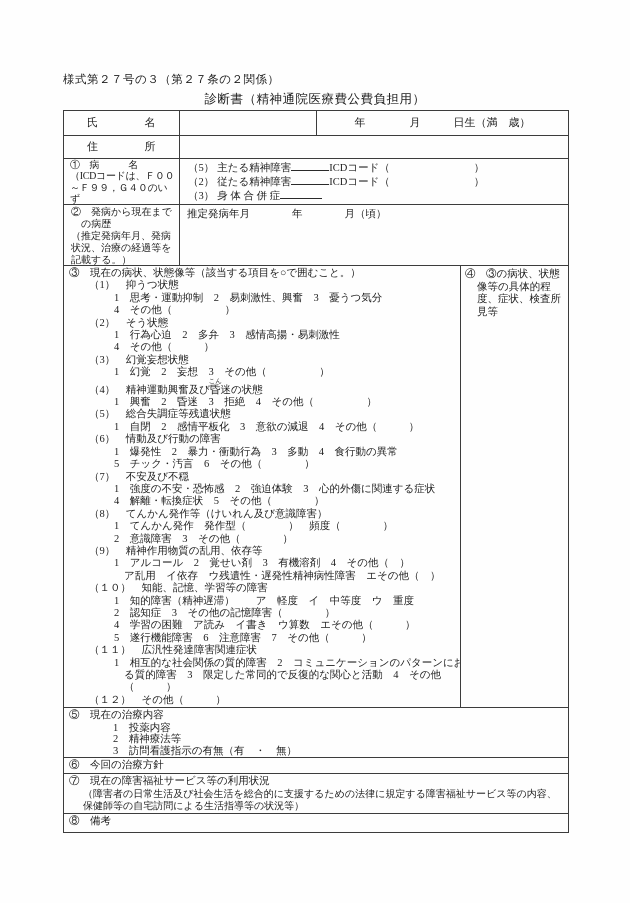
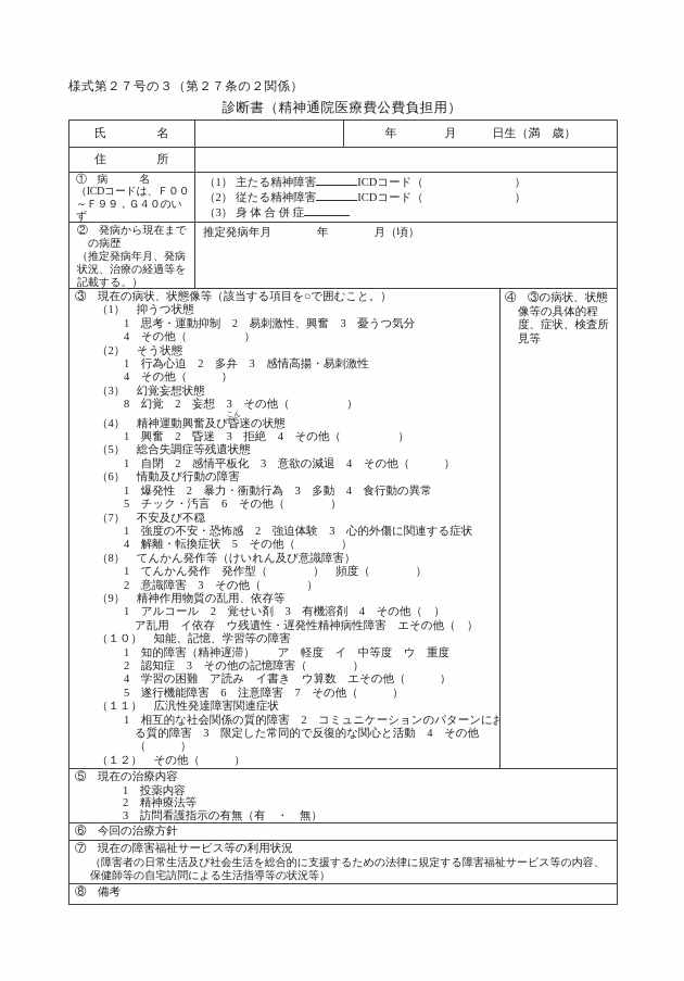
  様式第２７号の３（第２７条の２関係）
  診断書（精神通院医療費公費負担用）
  氏 名
  年 月 日生（満 歳）
  住 所
  ① 病 名
  （ICDコードは、Ｆ００
  ～Ｆ９９，Ｇ４０のいず
- （5） 主たる精神障害 ICDコード（ ）
+ （1） 主たる精神障害 ICDコード（ ）
  （2） 従たる精神障害 ICDコード（ ）
  （3） 身 体 合 併 症
  ② 発病から現在まで
  の病歴
  （推定発病年月、発病
  状況、治療の経過等を
  記載する。）
  推定発病年月 年 月（頃）
  ③ 現在の病状、状態像等（該当する項目を○で囲むこと。）
  （1） 抑うつ状態
  1 思考・運動抑制 2 易刺激性、興奮 3 憂うつ気分
  4 その他（ ）
  （2） そう状態
  1 行為心迫 2 多弁 3 感情高揚・易刺激性
  4 その他（ ）
  （3） 幻覚妄想状態
- 1 幻覚 2 妄想 3 その他（ ）
+ 8 幻覚 2 妄想 3 その他（ ）
  （4） 精神運動興奮及び
  昏迷の状態
  1 興奮 2 昏迷 3 拒絶 4 その他（ ）
  （5） 総合失調症等残遺状態
  1 自閉 2 感情平板化 3 意欲の減退 4 その他（ ）
  （6） 情動及び行動の障害
  1 爆発性 2 暴力・衝動行為 3 多動 4 食行動の異常
  5 チック・汚言 6 その他（ ）
  （7） 不安及び不穏
  1 強度の不安・恐怖感 2 強迫体験 3 心的外傷に関連する症状
  4 解離・転換症状 5 その他（ ）
  （8） てんかん発作等（けいれん及び意識障害）
  1 てんかん発作 発作型（ ） 頻度（ ）
  2 意識障害 3 その他（ ）
  （9） 精神作用物質の乱用、依存等
  1 アルコール 2 覚せい剤 3 有機溶剤 4 その他（ ）
  ア乱用 イ依存 ウ残遺性・遅発性精神病性障害 エその他（ ）
  （１０） 知能、記憶、学習等の障害
  1 知的障害（精神遅滞） ア 軽度 イ 中等度 ウ 重度
  2 認知症 3 その他の記憶障害（ ）
  4 学習の困難 ア読み イ書き ウ算数 エその他（ ）
  5 遂行機能障害 6 注意障害 7 その他（ ）
  （１１） 広汎性発達障害関連症状
  1 相互的な社会関係の質的障害 2 コミュニケーションのパターンにお
  る質的障害 3 限定した常同的で反復的な関心と活動 4 その他
  （ ）
  （１２） その他（ ）
  ④ ③の病状、状態
  像等の具体的程
  度、症状、検査所
  見等
  ⑤ 現在の治療内容
  1 投薬内容
  2 精神療法等
  3 訪問看護指示の有無（有 ・ 無）
  ⑥ 今回の治療方針
  ⑦ 現在の障害福祉サービス等の利用状況
  （障害者の日常生活及び社会生活を総合的に支援するための法律に規定する障害福祉サービス等の内容、
  保健師等の自宅訪問による生活指導等の状況等）
  ⑧ 備考
